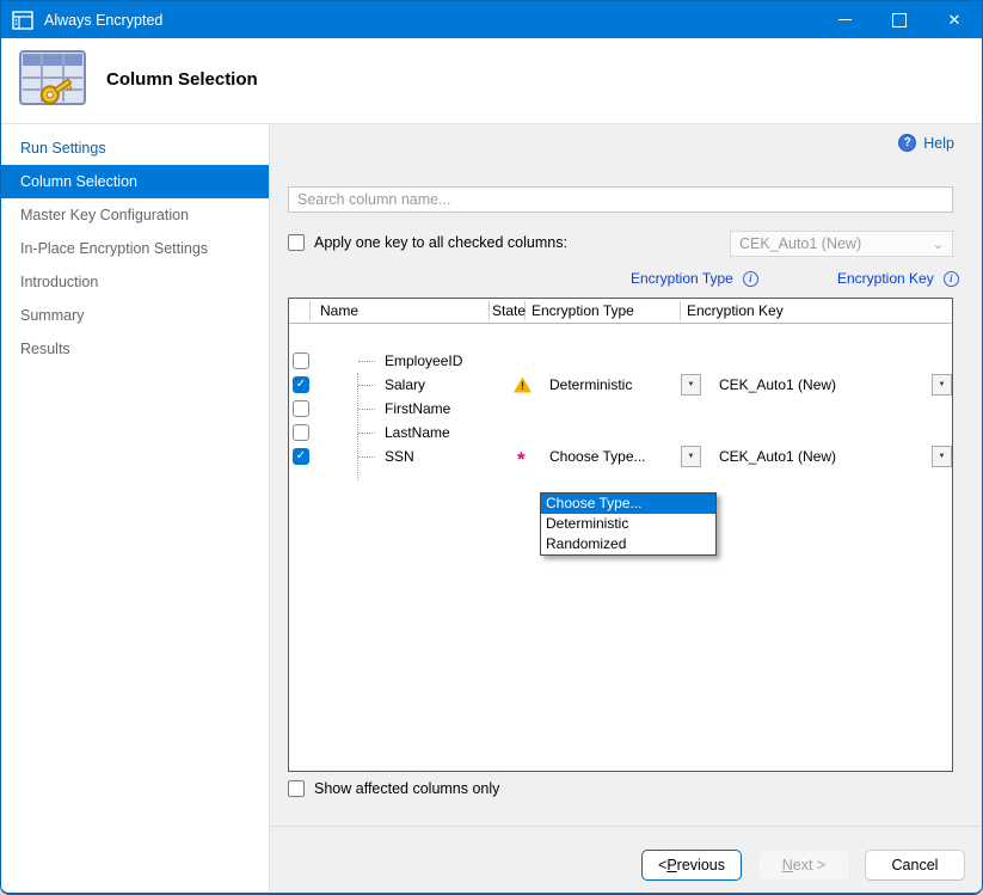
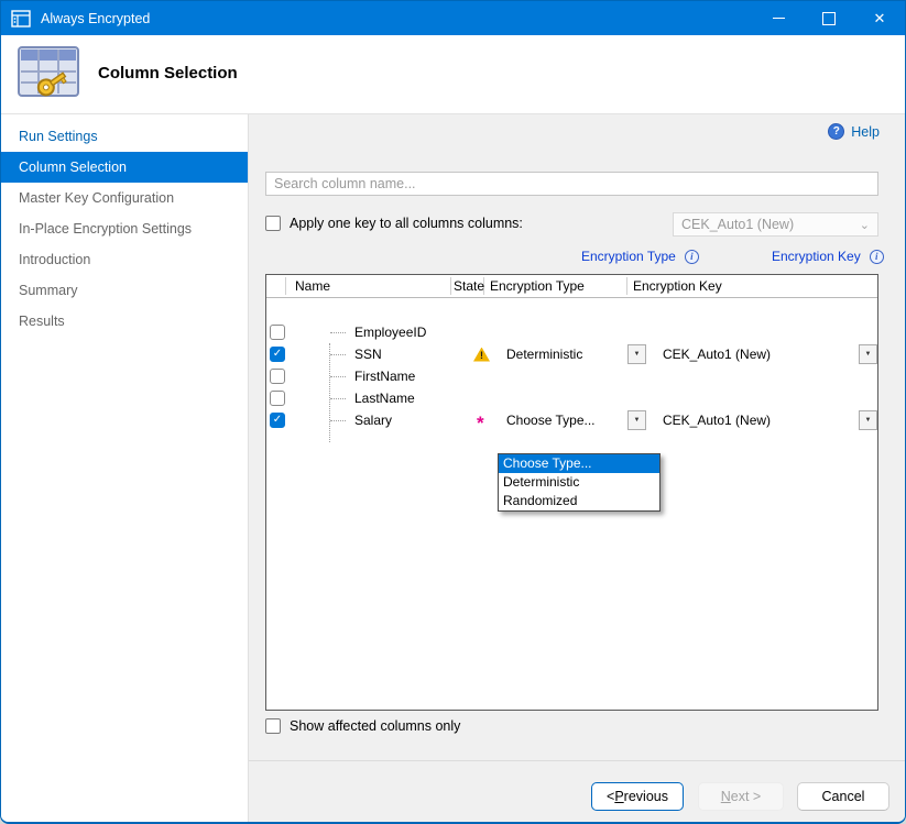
  Always Encrypted
  ✕
  Column Selection
  Run Settings
  Column Selection
  Master Key Configuration
  In-Place Encryption Settings
  Introduction
  Summary
  Results
  ?
  Help
  Search column name...
- Apply one key to all checked columns:
+ Apply one key to all columns columns:
  CEK_Auto1 (New)
  ⌄
  Encryption Type
  i
  Encryption Key
  i
  Name
  State
  Encryption Type
  Encryption Key
  EmployeeID
  ✓
- Salary
+ SSN
  !
  Deterministic
  CEK_Auto1 (New)
  FirstName
  LastName
  ✓
- SSN
+ Salary
  *
  Choose Type...
  CEK_Auto1 (New)
  Choose Type...
  Deterministic
  Randomized
  Show affected columns only
  <
  P
  revious
  N
  ext >
  Cancel
